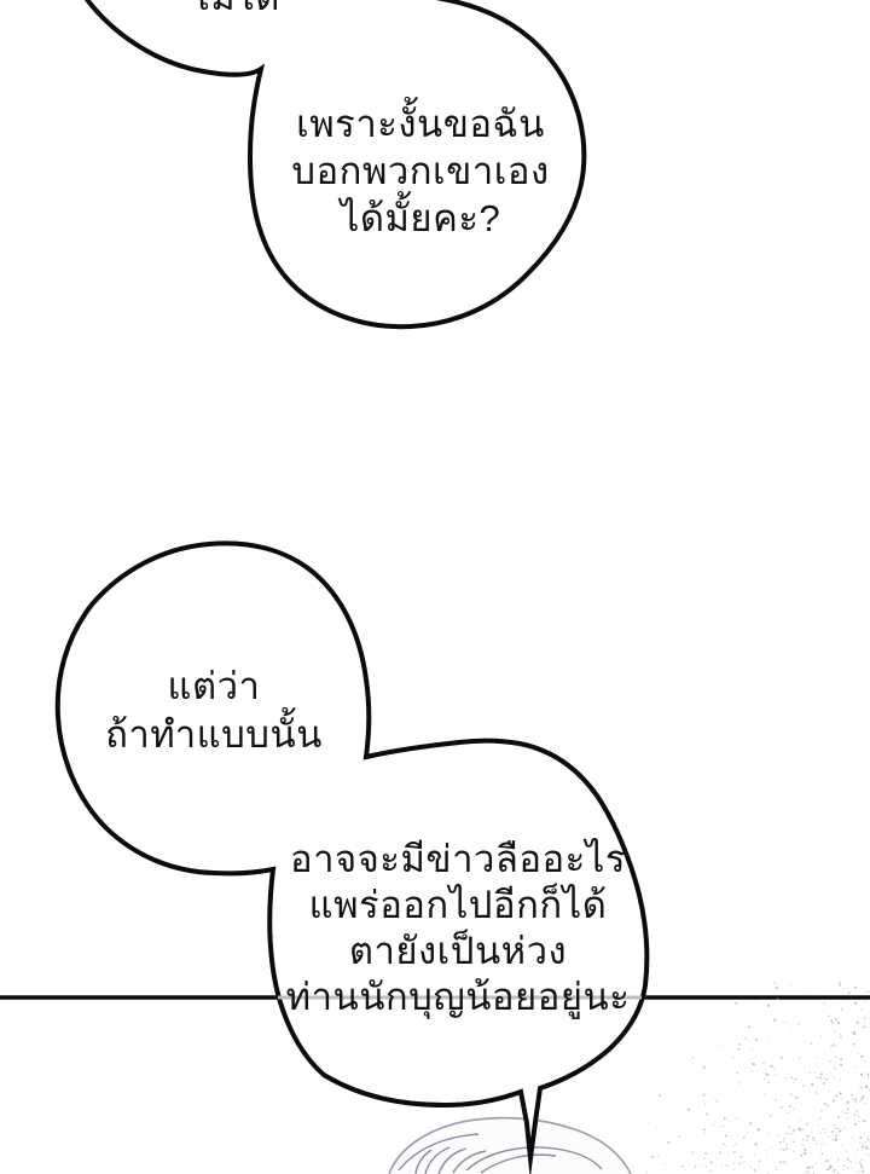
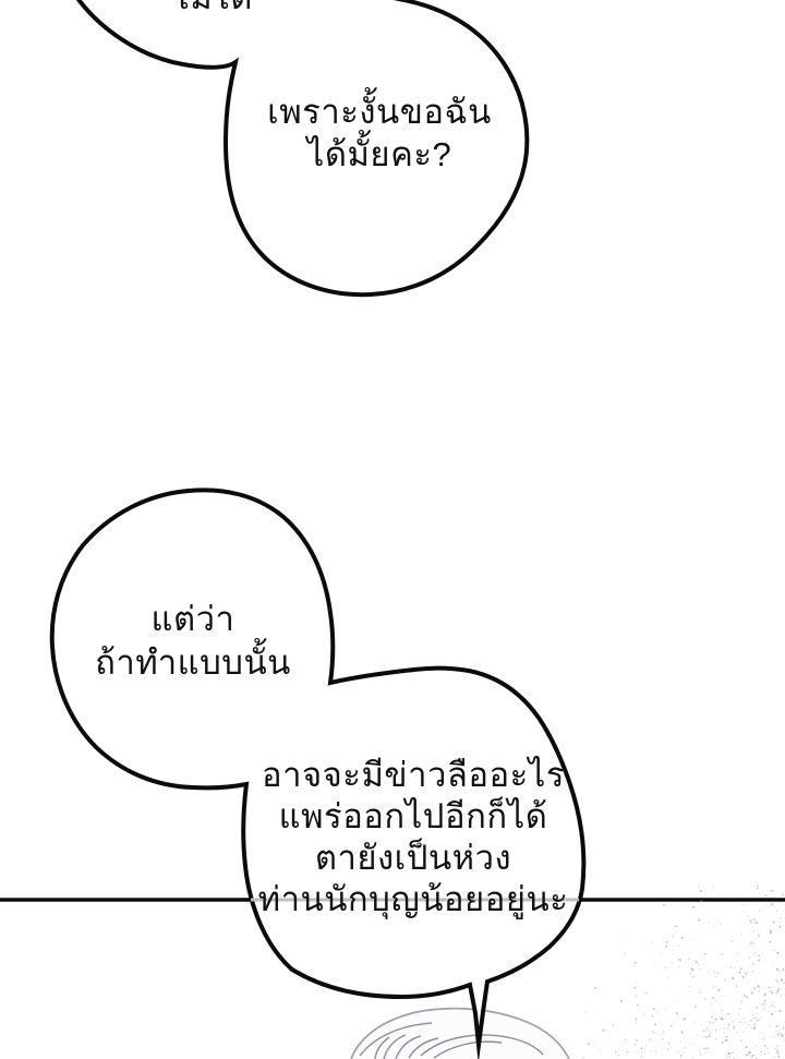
  เพราะงั้นขอฉัน
- บอกพวกเขาเอง
  ได้มั้ยคะ?
  แต่ว่า
  ถ้าทำแบบนั้น
  อาจจะมีข่าวลืออะไร
  แพร่ออกไปอีกก็ได้
  ตายังเป็นห่วง
  ท่านนักบุญน้อยอยู่นะ
